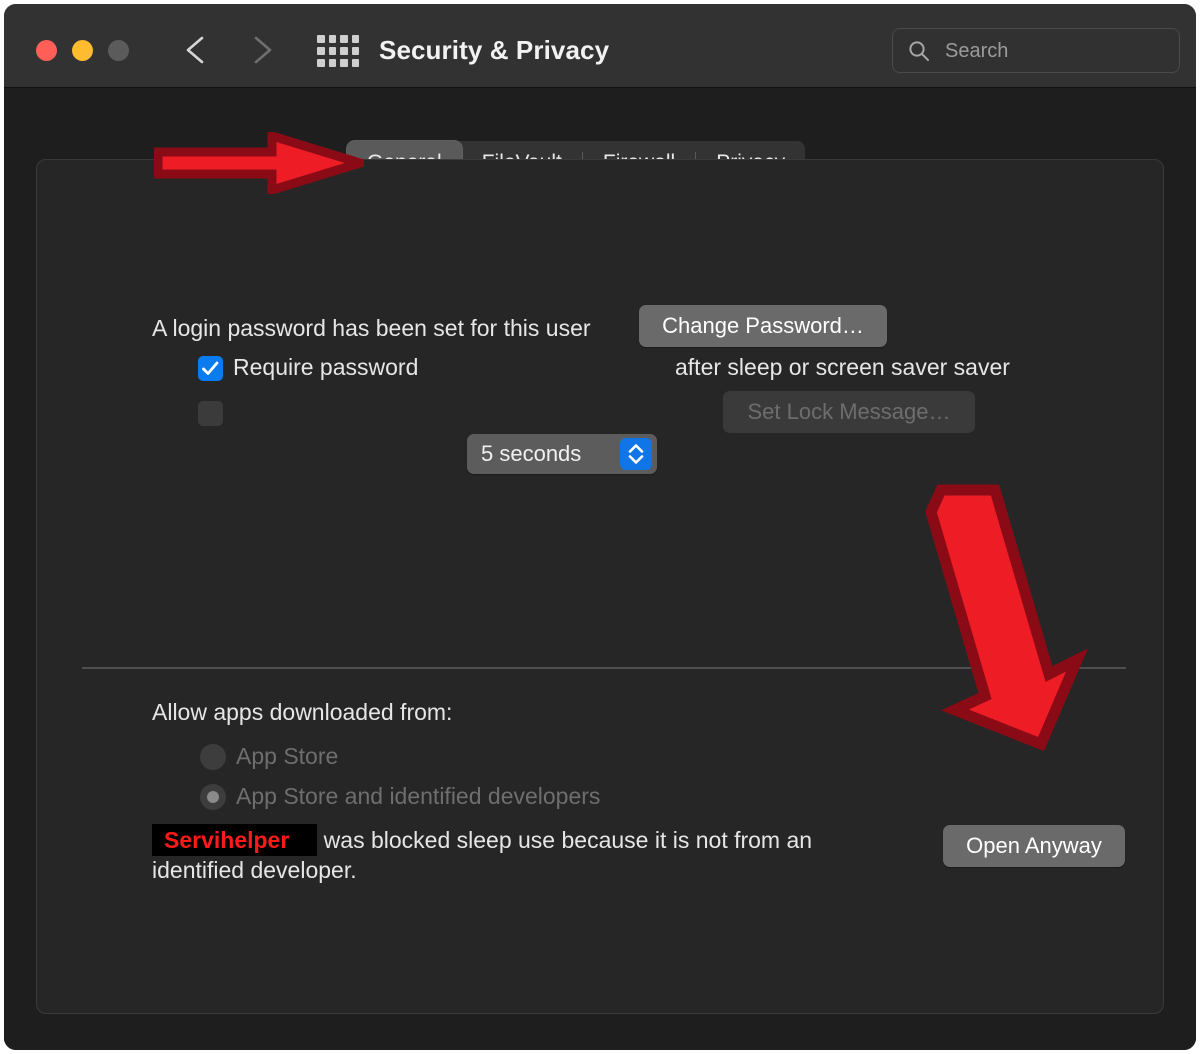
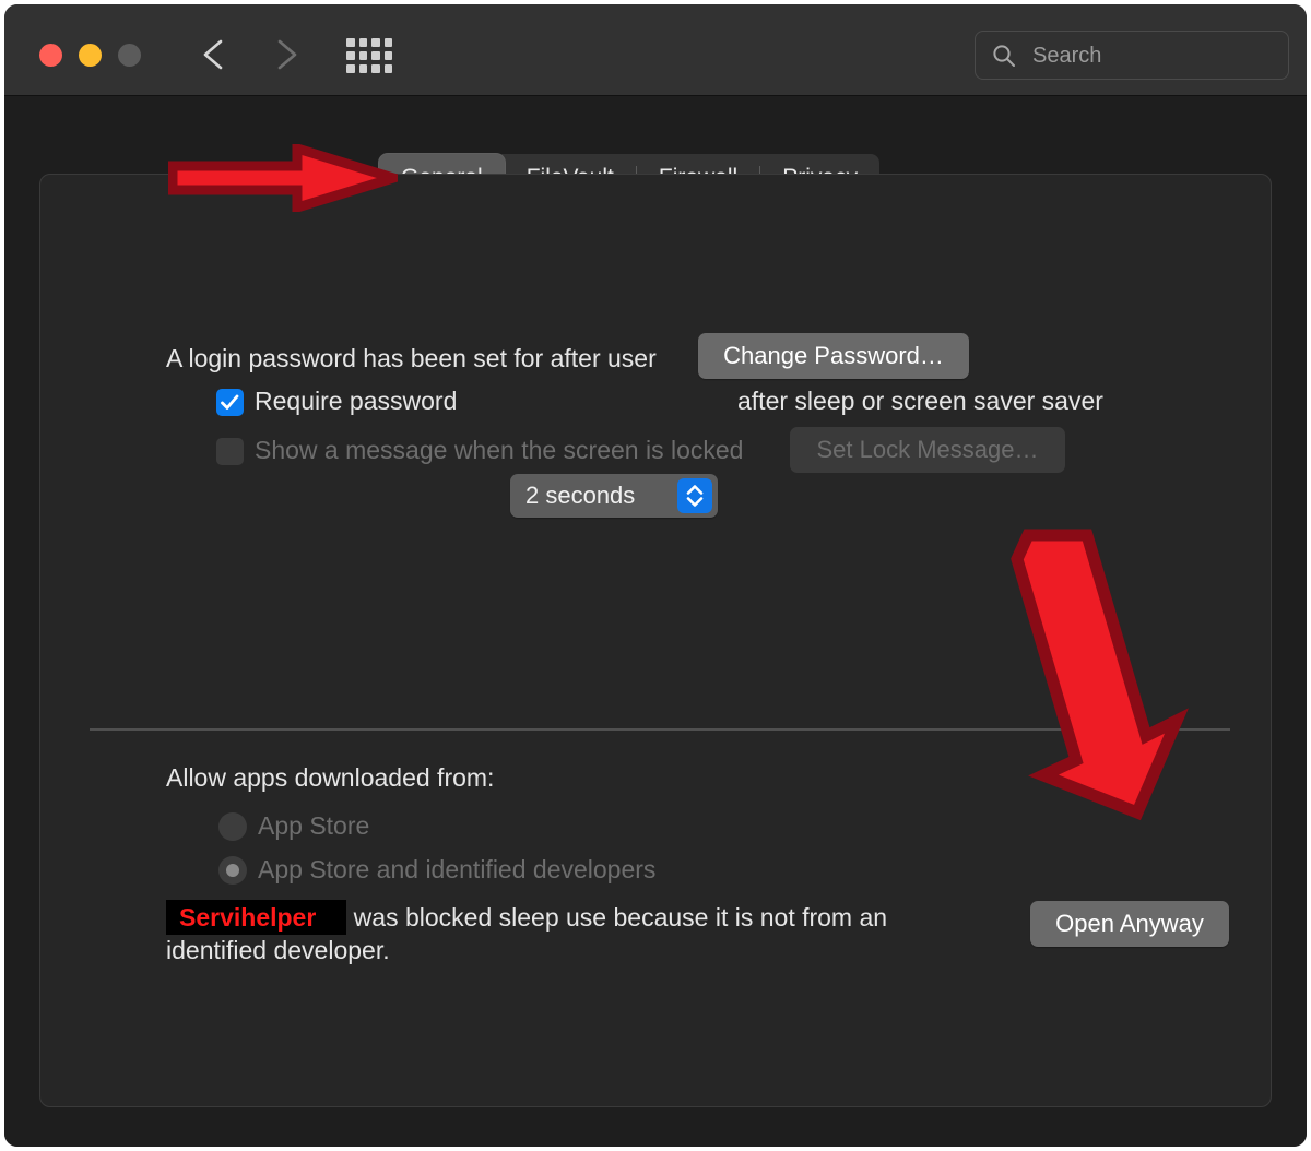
- Security & Privacy
  Search
- A login password has been set for this user
+ A login password has been set for after user
  Change Password…
  Require password
- 5 seconds
+ 2 seconds
  after sleep or screen saver saver
+ Show a message when the screen is locked
  Set Lock Message…
  Allow apps downloaded from:
  App Store
  App Store and identified developers
  Servihelper was blocked sleep use because it is not from an identified developer.
  Open Anyway
